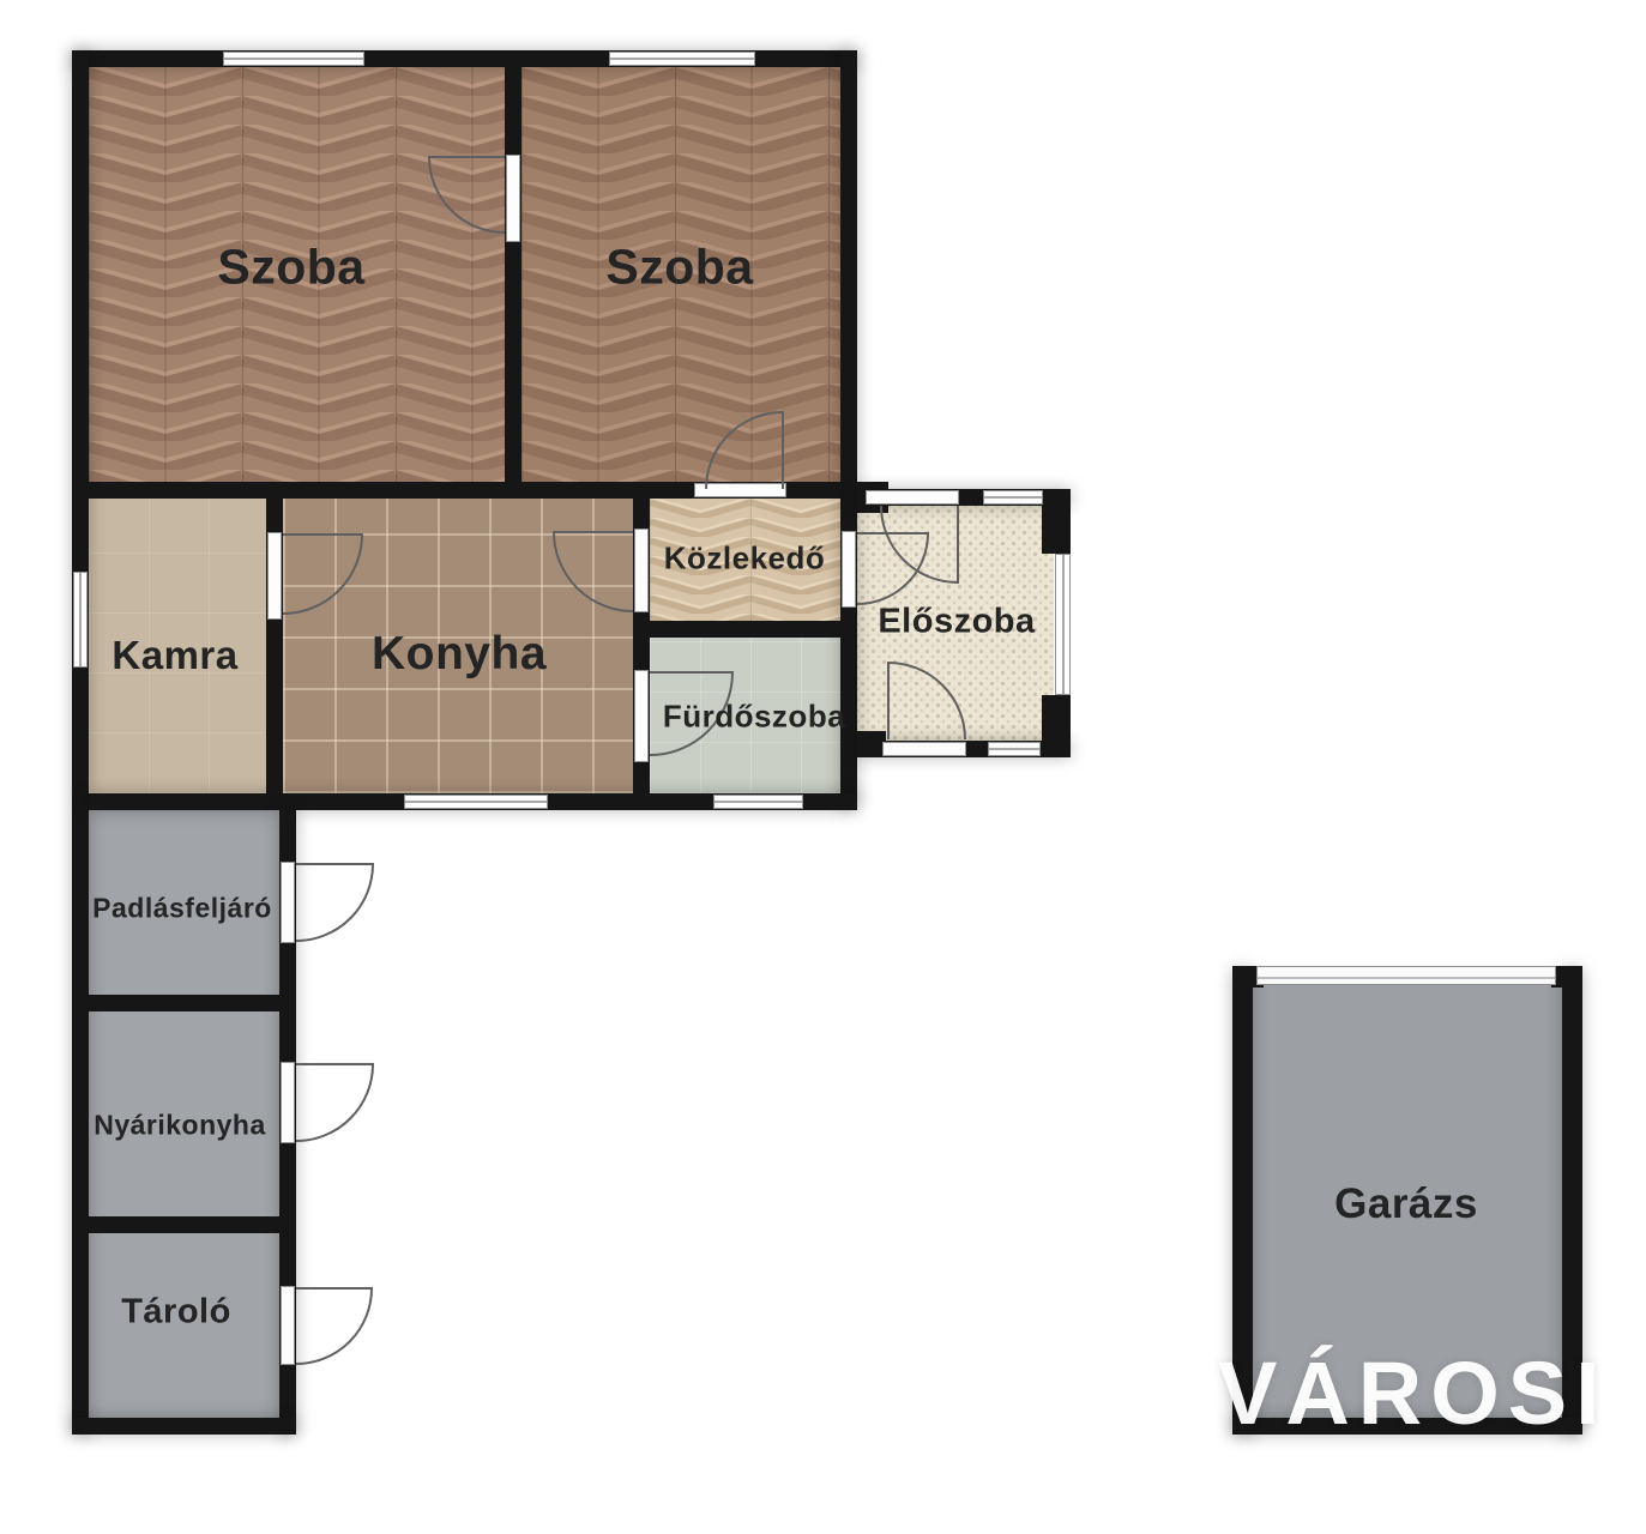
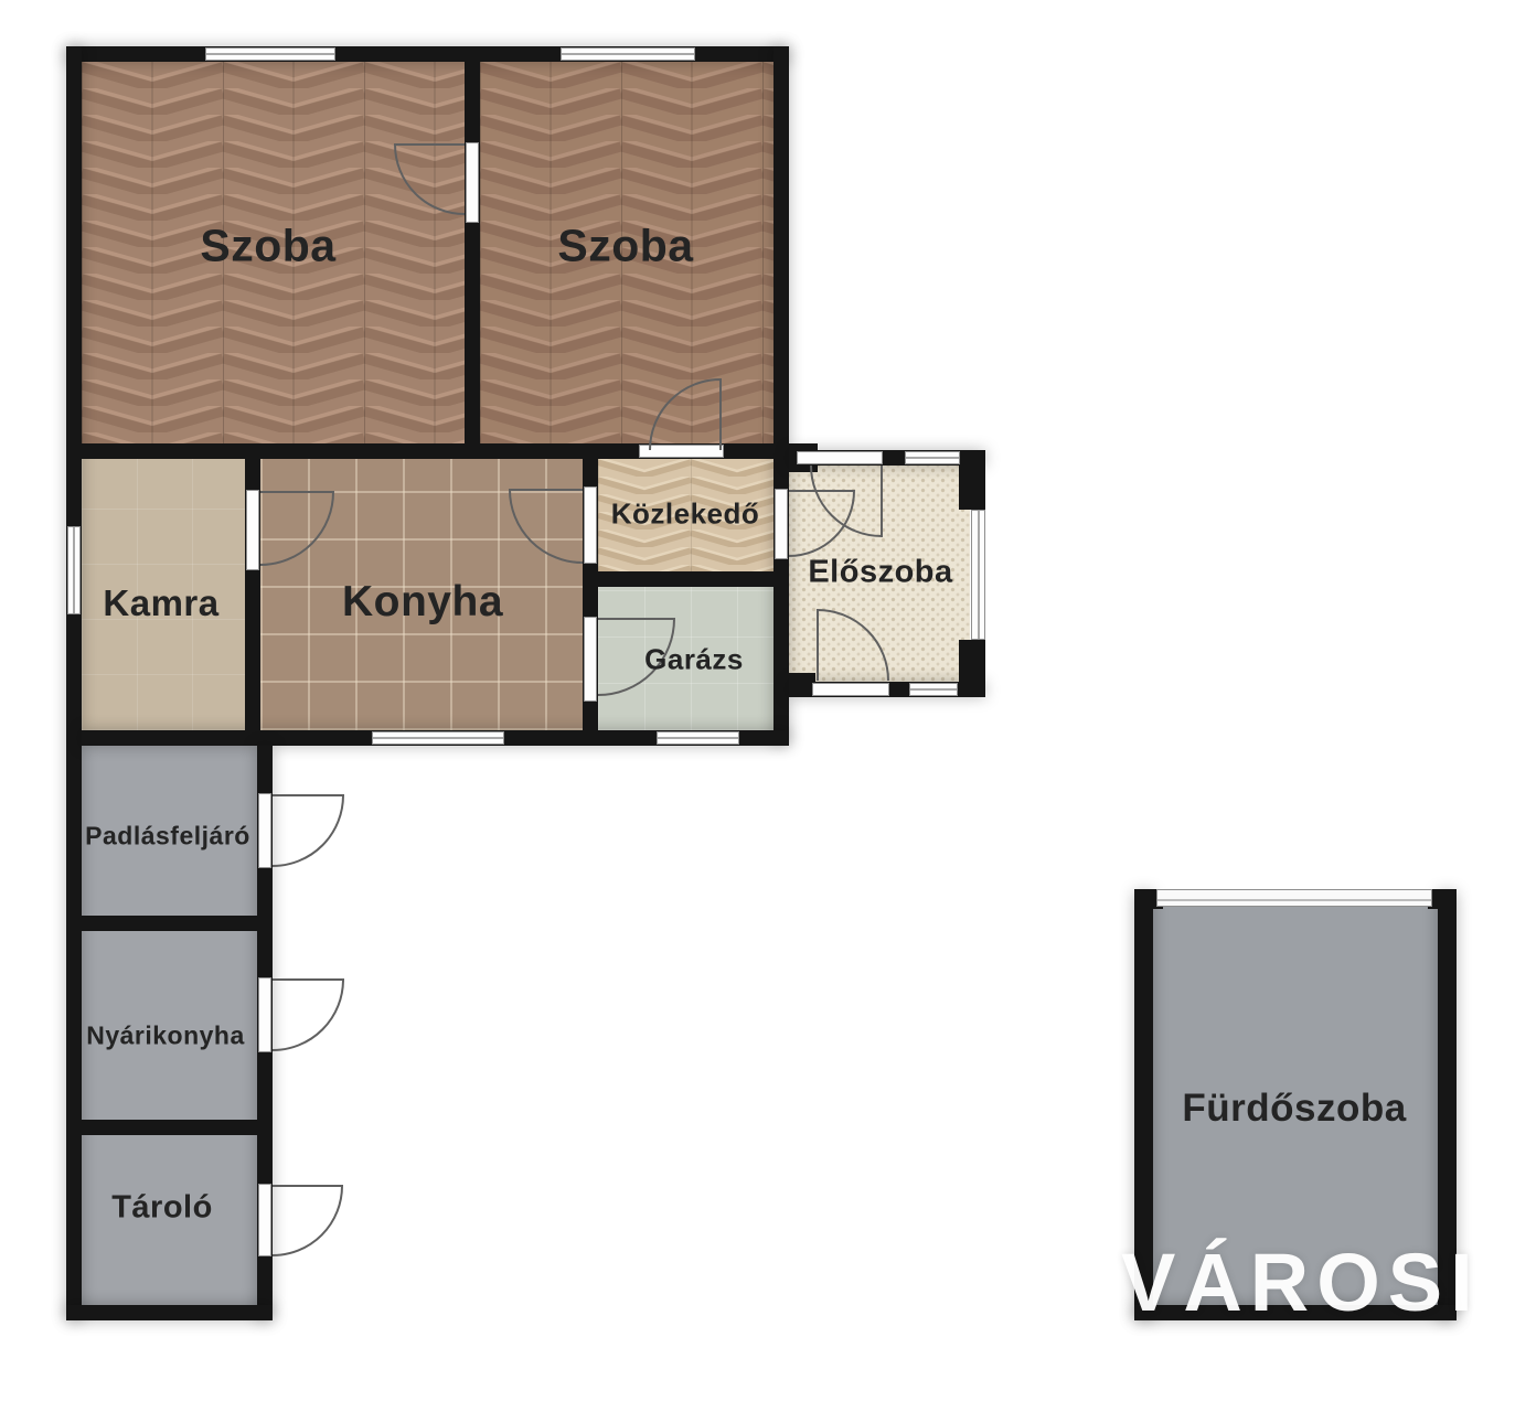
  Szoba
  Szoba
  Kamra
  Konyha
  Közlekedő
- Fürdőszoba
+ Garázs
  Előszoba
  Padlásfeljáró
  Nyárikonyha
  Tároló
- Garázs
+ Fürdőszoba
  VÁROSI
